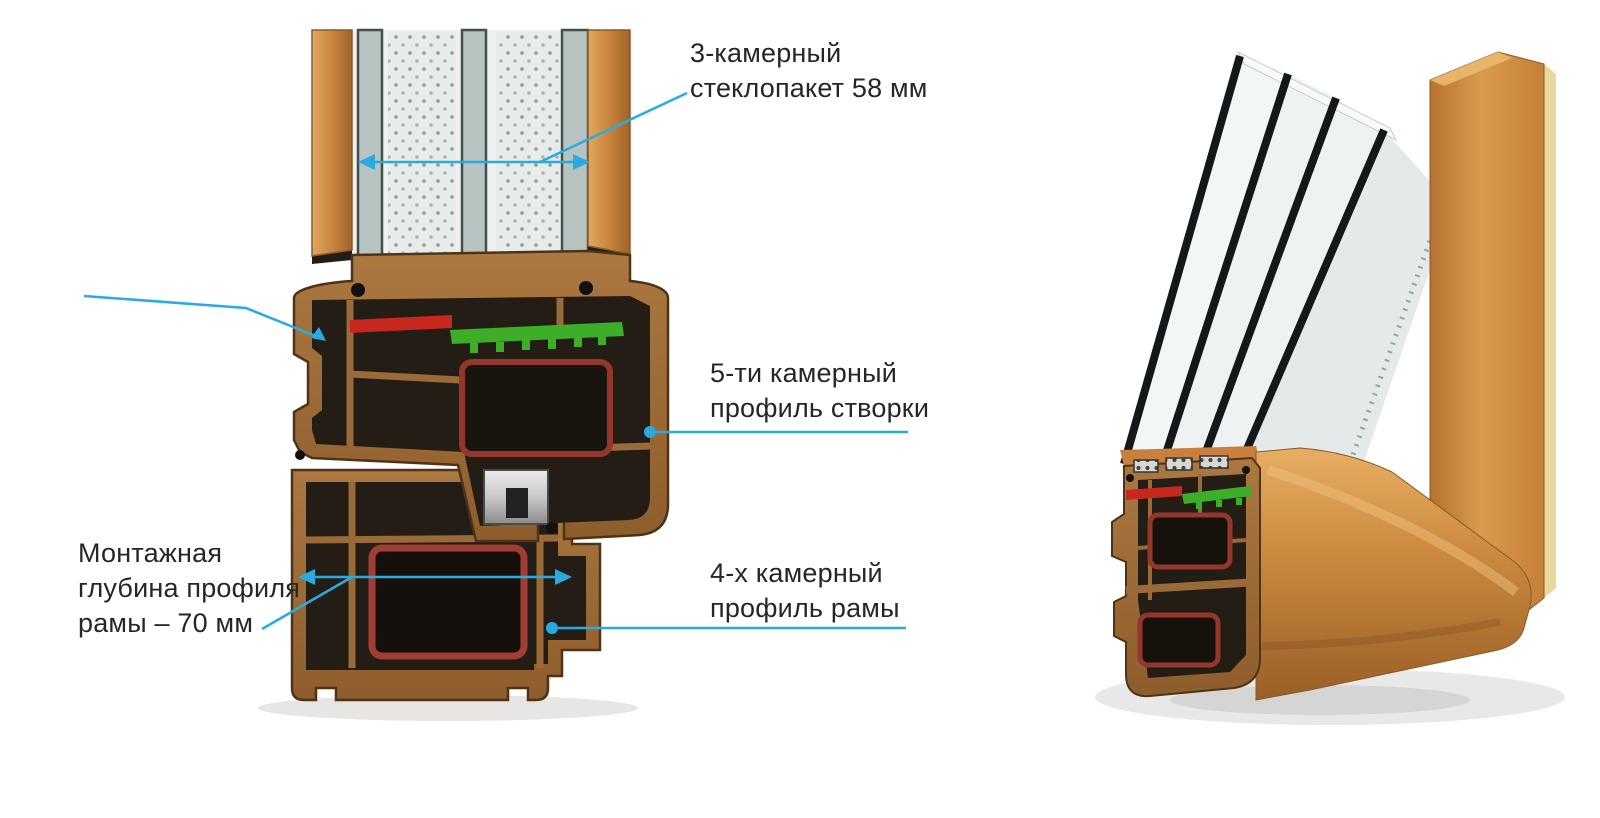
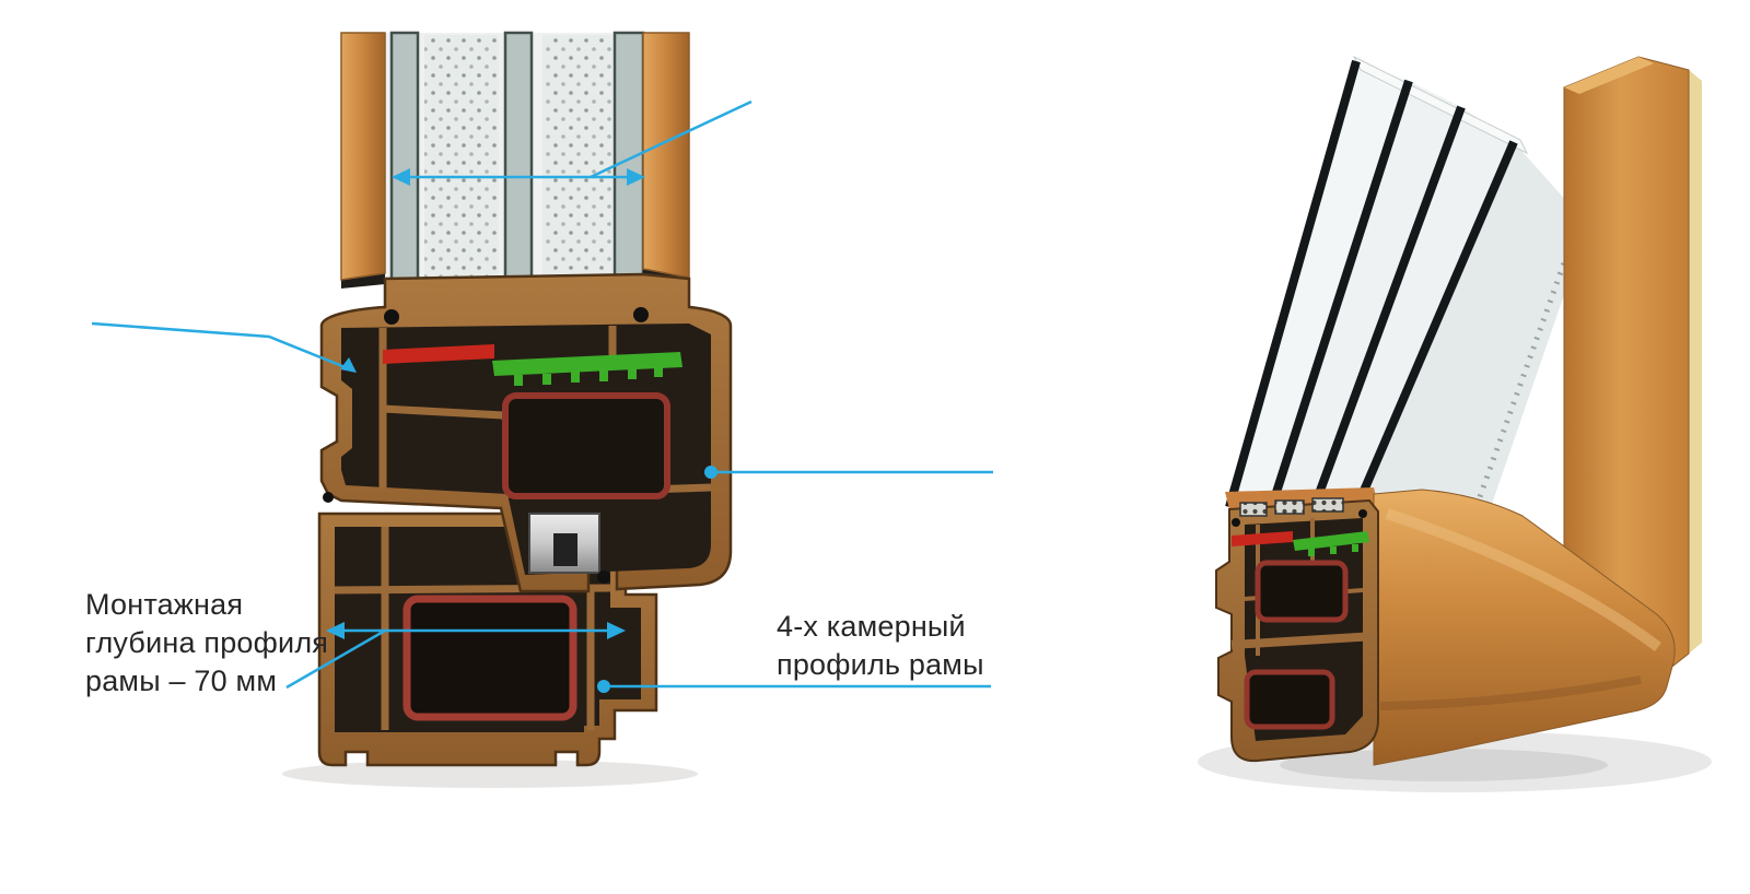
- 3-камерный
- стеклопакет 58 мм
- 5-ти камерный
- профиль створки
  Монтажная
  глубина профиля
  рамы – 70 мм
  4-х камерный
  профиль рамы
